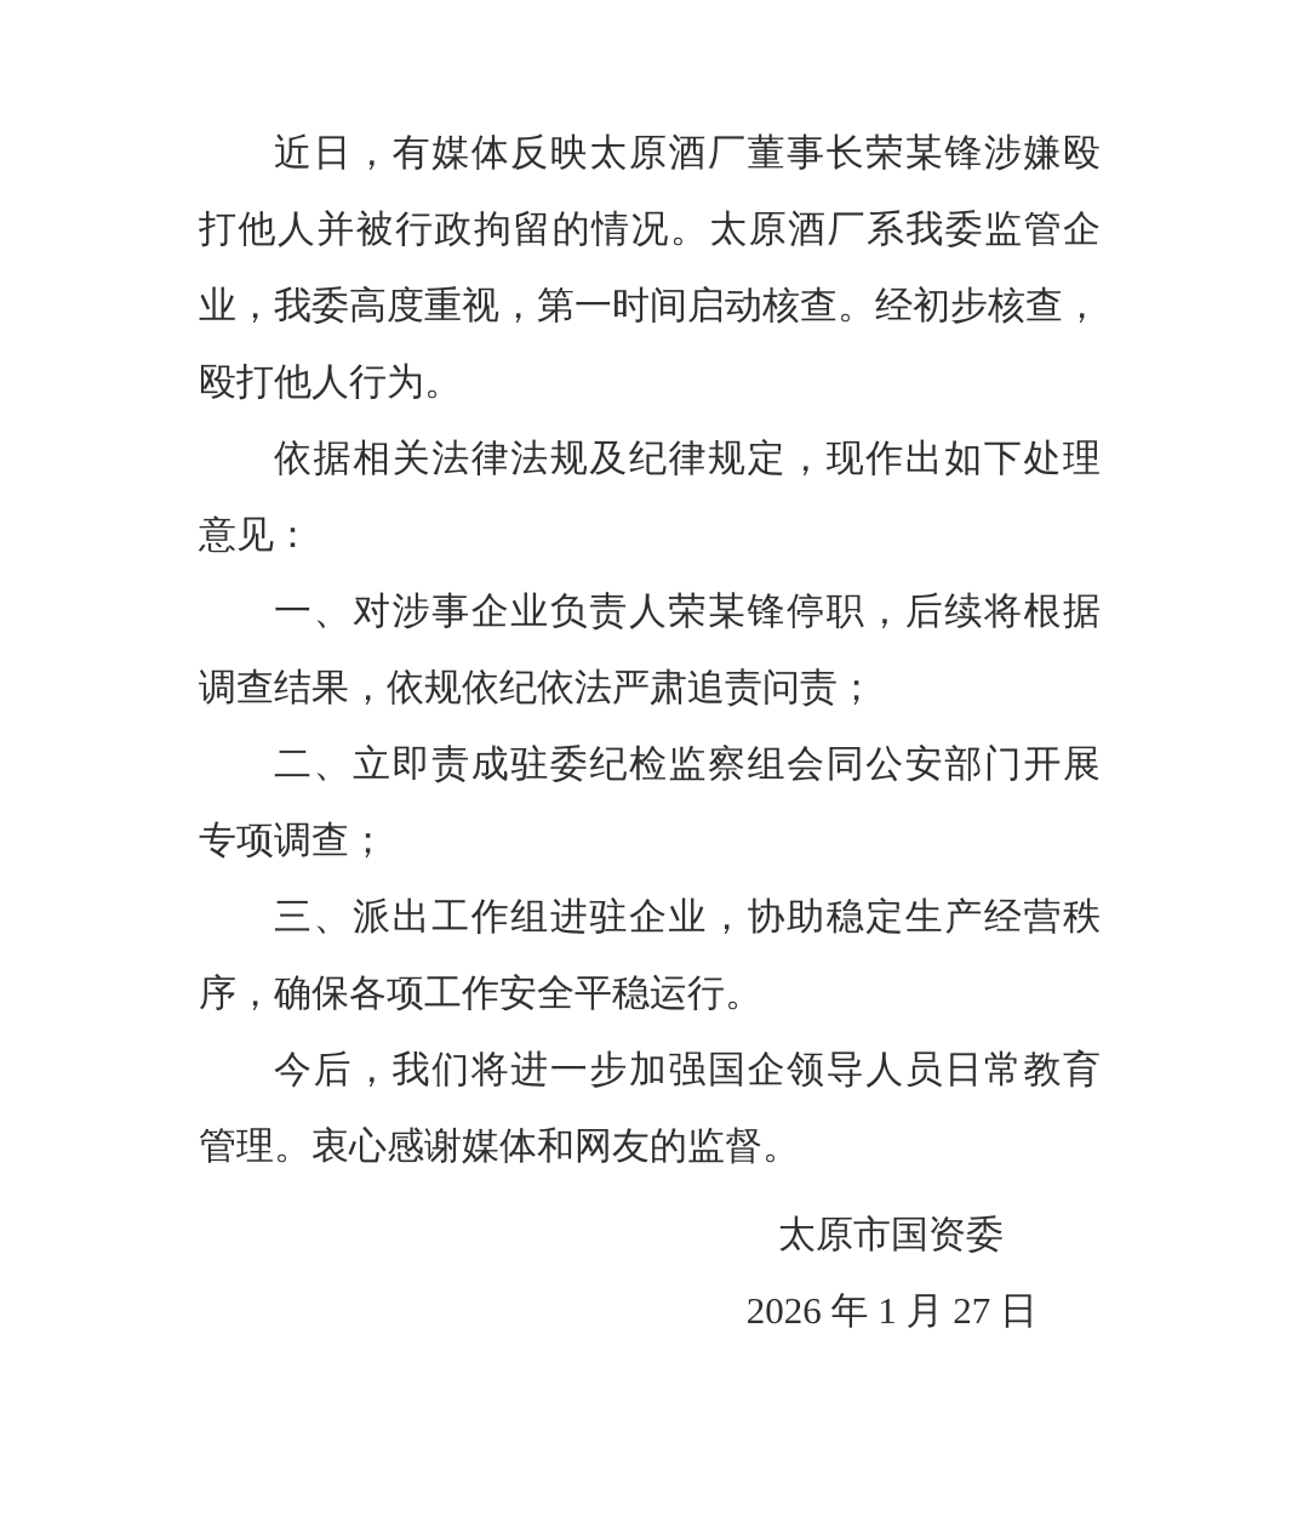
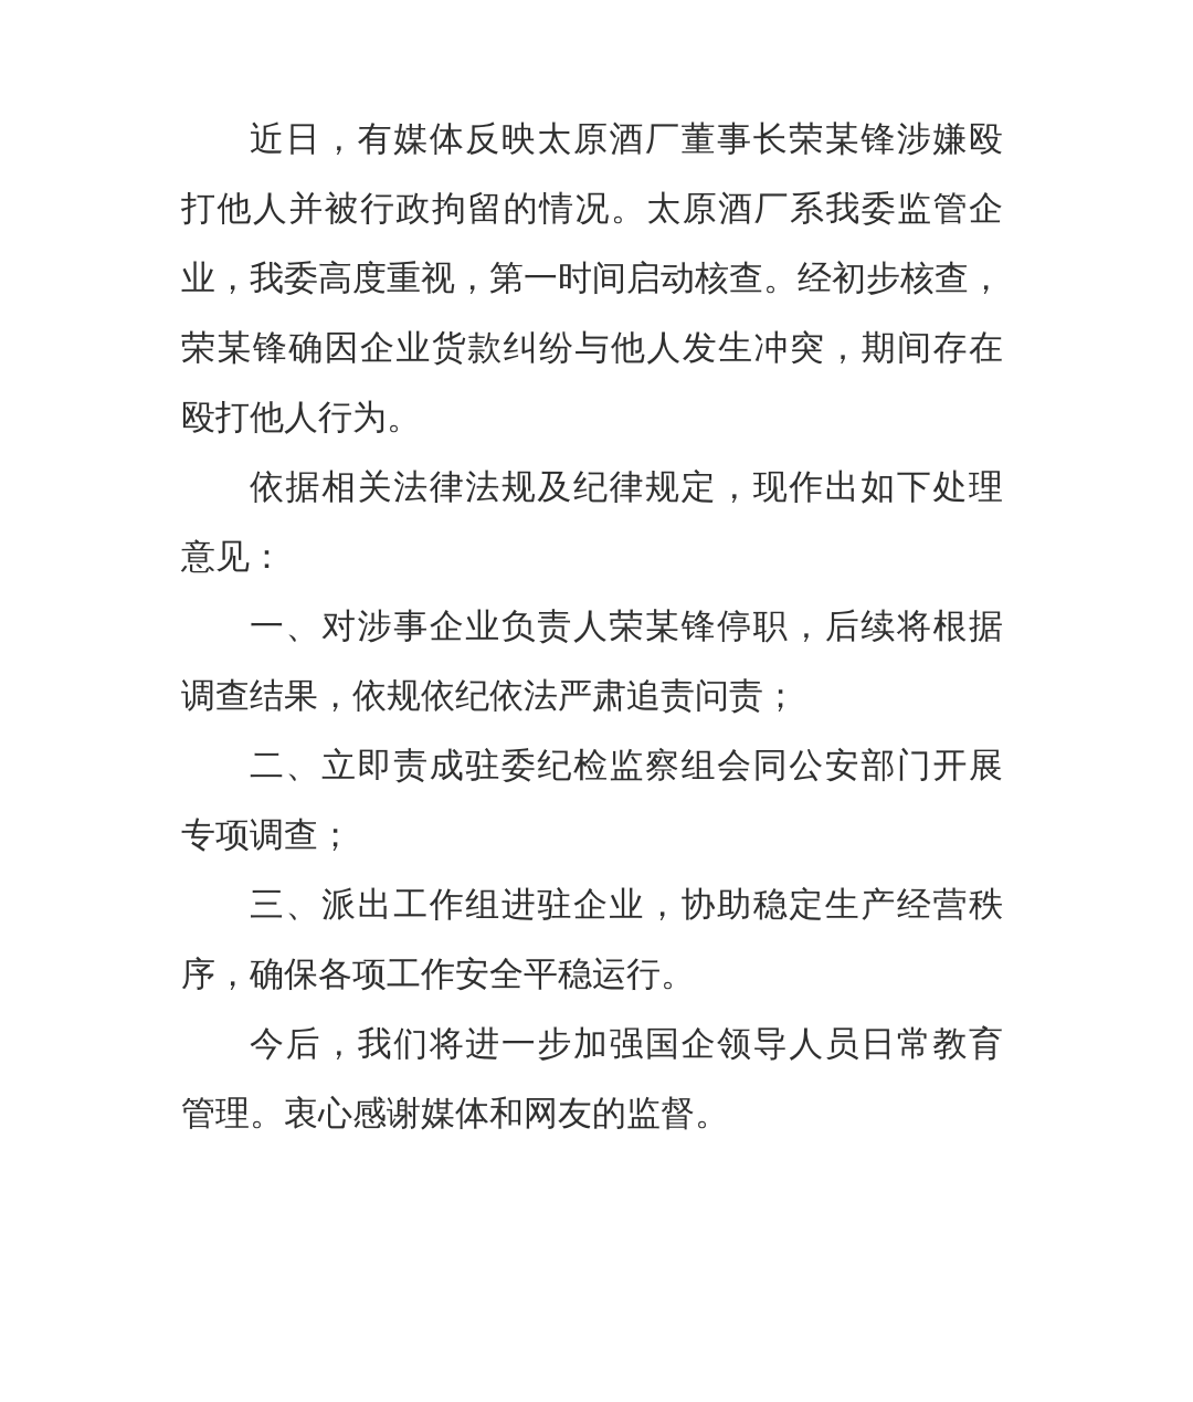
  近日，有媒体反映太原酒厂董事长荣某锋涉嫌殴
  打他人并被行政拘留的情况。太原酒厂系我委监管企
  业，我委高度重视，第一时间启动核查。经初步核查，
+ 荣某锋确因企业货款纠纷与他人发生冲突，期间存在
  殴打他人行为。
  依据相关法律法规及纪律规定，现作出如下处理
  意见：
  一、对涉事企业负责人荣某锋停职，后续将根据
  调查结果，依规依纪依法严肃追责问责；
  二、立即责成驻委纪检监察组会同公安部门开展
  专项调查；
  三、派出工作组进驻企业，协助稳定生产经营秩
  序，确保各项工作安全平稳运行。
  今后，我们将进一步加强国企领导人员日常教育
  管理。衷心感谢媒体和网友的监督。
- 太原市国资委
- 2026 年 1 月 27 日
